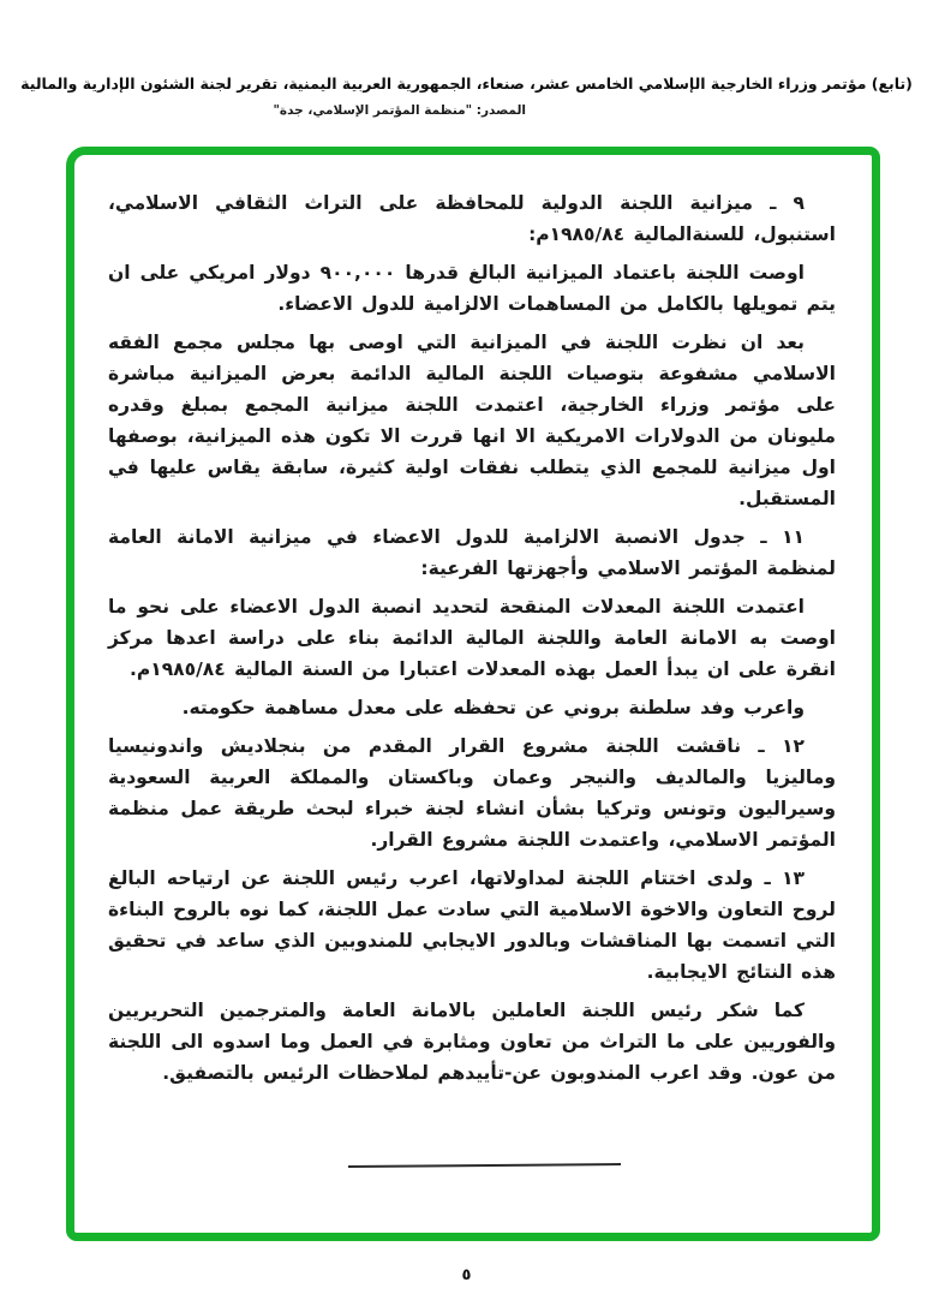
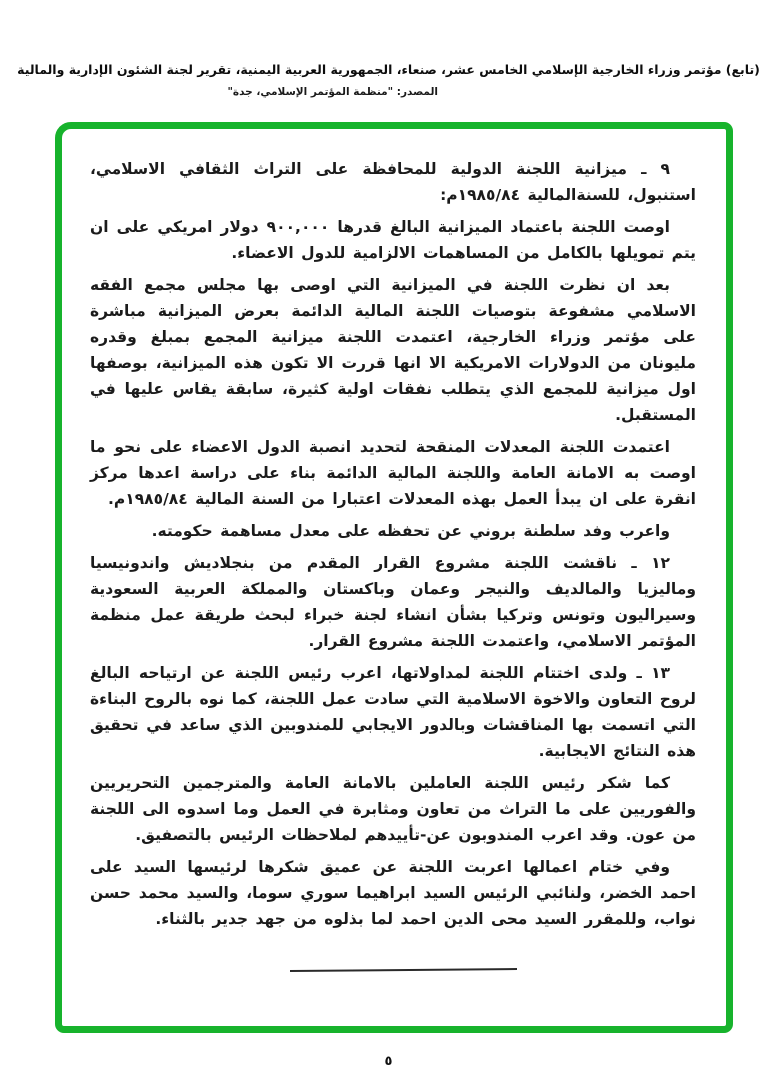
  (تابع) مؤتمر وزراء الخارجية الإسلامي الخامس عشر، صنعاء، الجمهورية العربية اليمنية، تقرير لجنة الشئون الإدارية والمالية
  المصدر: "منظمة المؤتمر الإسلامي، جدة"
  ٩ ـ ميزانية اللجنة الدولية للمحافظة على التراث الثقافي الاسلامي، استنبول، للسنةالمالية ١٩٨٥/٨٤م:
  اوصت اللجنة باعتماد الميزانية البالغ قدرها ٩٠٠,٠٠٠ دولار امريكي على ان يتم تمويلها بالكامل من المساهمات الالزامية للدول الاعضاء.
  بعد ان نظرت اللجنة في الميزانية التي اوصى بها مجلس مجمع الفقه الاسلامي مشفوعة بتوصيات اللجنة المالية الدائمة بعرض الميزانية مباشرة على مؤتمر وزراء الخارجية، اعتمدت اللجنة ميزانية المجمع بمبلغ وقدره مليونان من الدولارات الامريكية الا انها قررت الا تكون هذه الميزانية، بوصفها اول ميزانية للمجمع الذي يتطلب نفقات اولية كثيرة، سابقة يقاس عليها في المستقبل.
- ١١ ـ جدول الانصبة الالزامية للدول الاعضاء في ميزانية الامانة العامة لمنظمة المؤتمر الاسلامي وأجهزتها الفرعية:
  اعتمدت اللجنة المعدلات المنقحة لتحديد انصبة الدول الاعضاء على نحو ما اوصت به الامانة العامة واللجنة المالية الدائمة بناء على دراسة اعدها مركز انقرة على ان يبدأ العمل بهذه المعدلات اعتبارا من السنة المالية ١٩٨٥/٨٤م.
  واعرب وفد سلطنة بروني عن تحفظه على معدل مساهمة حكومته.
  ١٢ ـ ناقشت اللجنة مشروع القرار المقدم من بنجلاديش واندونيسيا وماليزيا والمالديف والنيجر وعمان وباكستان والمملكة العربية السعودية وسيراليون وتونس وتركيا بشأن انشاء لجنة خبراء لبحث طريقة عمل منظمة المؤتمر الاسلامي، واعتمدت اللجنة مشروع القرار.
  ١٣ ـ ولدى اختتام اللجنة لمداولاتها، اعرب رئيس اللجنة عن ارتياحه البالغ لروح التعاون والاخوة الاسلامية التي سادت عمل اللجنة، كما نوه بالروح البناءة التي اتسمت بها المناقشات وبالدور الايجابي للمندوبين الذي ساعد في تحقيق هذه النتائج الايجابية.
  كما شكر رئيس اللجنة العاملين بالامانة العامة والمترجمين التحريريين والفوريين على ما التراث من تعاون ومثابرة في العمل وما اسدوه الى اللجنة من عون. وقد اعرب المندوبون عن-تأييدهم لملاحظات الرئيس بالتصفيق.
+ وفي ختام اعمالها اعربت اللجنة عن عميق شكرها لرئيسها السيد على احمد الخضر، ولنائبي الرئيس السيد ابراهيما سوري سوما، والسيد محمد حسن نواب، وللمقرر السيد محى الدين احمد لما بذلوه من جهد جدير بالثناء.
  ٥
